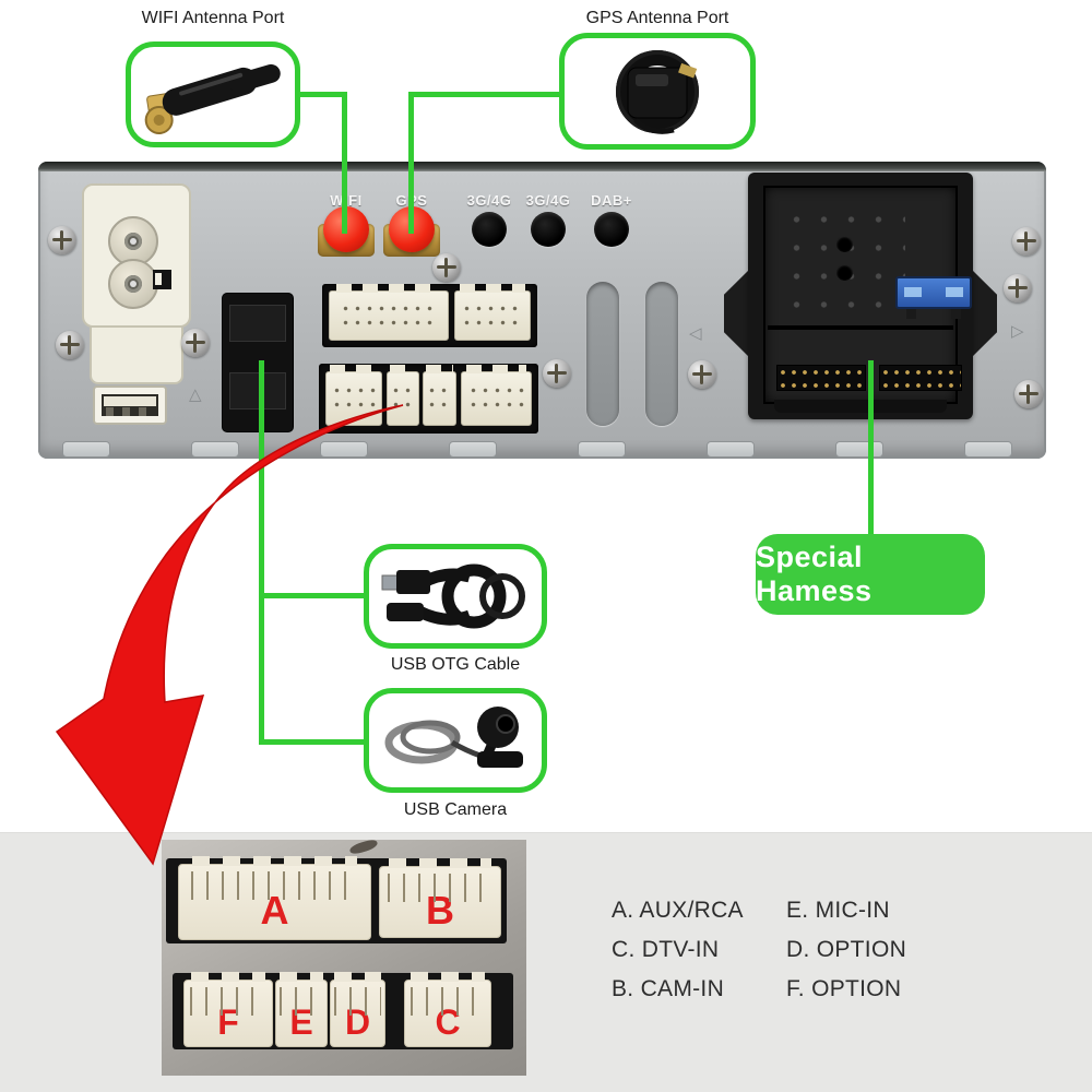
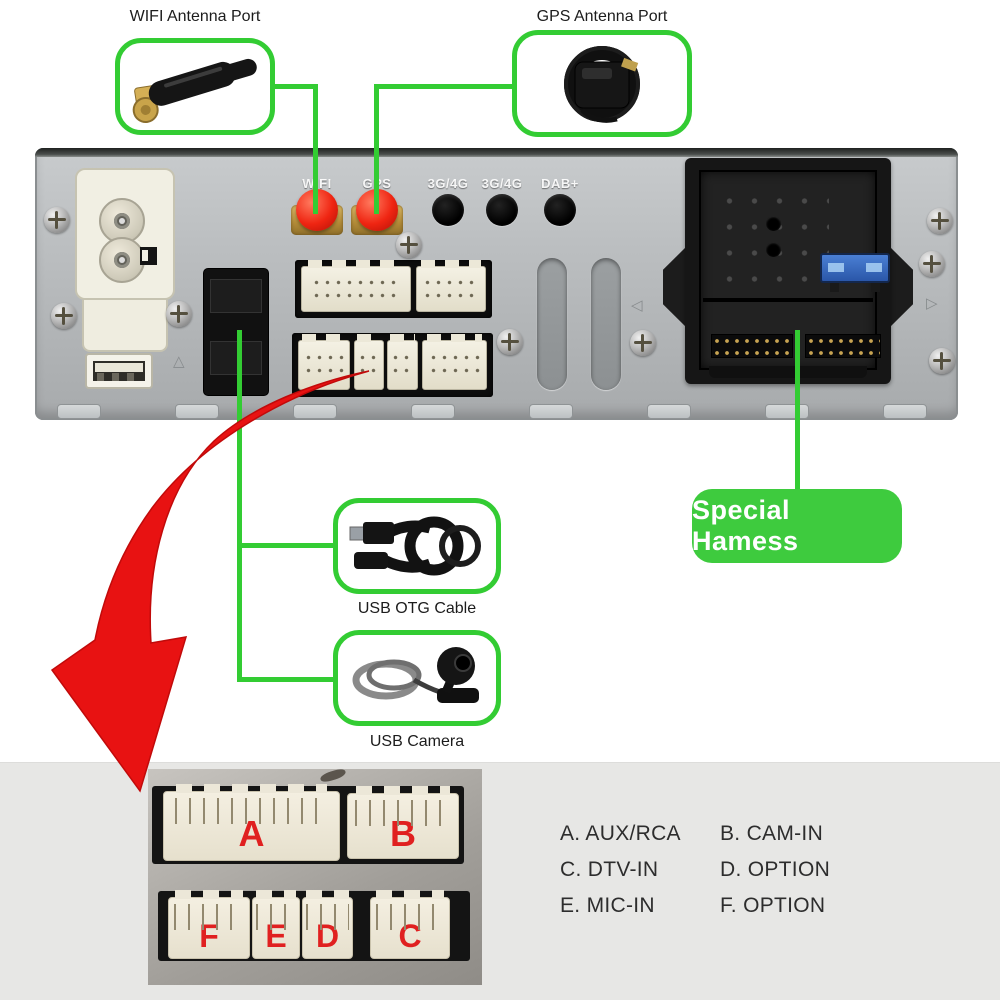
  WIFI Antenna Port
  GPS Antenna Port
  WFI
  3G/4G
  3G/4G
  DAB+
  △
  ◁
  ▷
  USB OTG Cable
  USB Camera
  Special Hamess
  A
  B
  F
  E
  D
  C
  A. AUX/RCA
- E. MIC-IN
+ B. CAM-IN
  C. DTV-IN
  D. OPTION
- B. CAM-IN
+ E. MIC-IN
  F. OPTION
